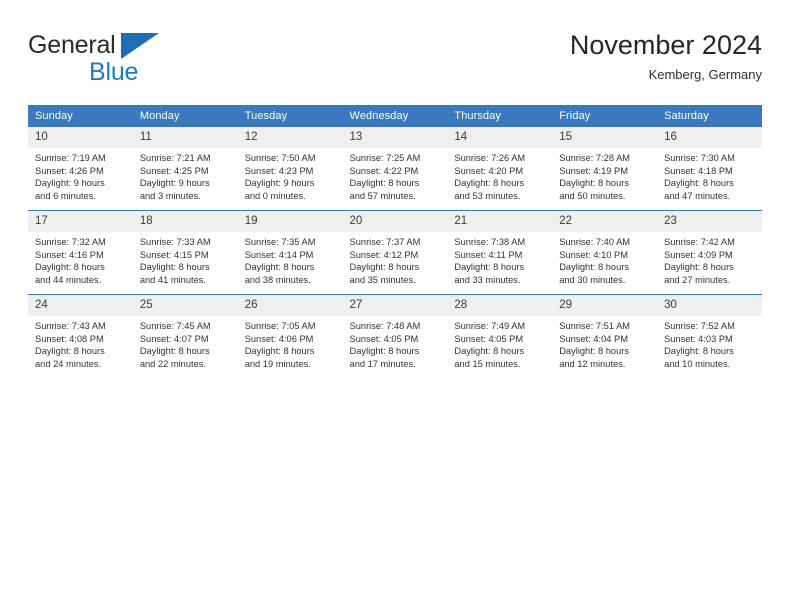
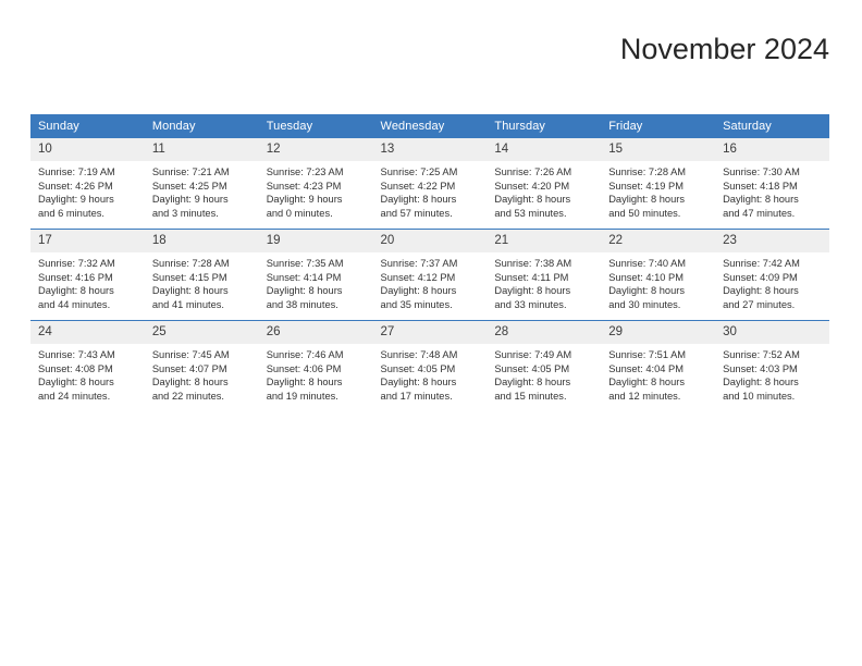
- General
- Blue
  November 2024
- Kemberg, Germany
  Sunday	Monday	Tuesday	Wednesday	Thursday	Friday	Saturday
- 10Sunrise: 7:19 AMSunset: 4:26 PMDaylight: 9 hoursand 6 minutes.	11Sunrise: 7:21 AMSunset: 4:25 PMDaylight: 9 hoursand 3 minutes.	12Sunrise: 7:50 AMSunset: 4:23 PMDaylight: 9 hoursand 0 minutes.	13Sunrise: 7:25 AMSunset: 4:22 PMDaylight: 8 hoursand 57 minutes.	14Sunrise: 7:26 AMSunset: 4:20 PMDaylight: 8 hoursand 53 minutes.	15Sunrise: 7:28 AMSunset: 4:19 PMDaylight: 8 hoursand 50 minutes.	16Sunrise: 7:30 AMSunset: 4:18 PMDaylight: 8 hoursand 47 minutes.
+ 10Sunrise: 7:19 AMSunset: 4:26 PMDaylight: 9 hoursand 6 minutes.	11Sunrise: 7:21 AMSunset: 4:25 PMDaylight: 9 hoursand 3 minutes.	12Sunrise: 7:23 AMSunset: 4:23 PMDaylight: 9 hoursand 0 minutes.	13Sunrise: 7:25 AMSunset: 4:22 PMDaylight: 8 hoursand 57 minutes.	14Sunrise: 7:26 AMSunset: 4:20 PMDaylight: 8 hoursand 53 minutes.	15Sunrise: 7:28 AMSunset: 4:19 PMDaylight: 8 hoursand 50 minutes.	16Sunrise: 7:30 AMSunset: 4:18 PMDaylight: 8 hoursand 47 minutes.
- 17Sunrise: 7:32 AMSunset: 4:16 PMDaylight: 8 hoursand 44 minutes.	18Sunrise: 7:33 AMSunset: 4:15 PMDaylight: 8 hoursand 41 minutes.	19Sunrise: 7:35 AMSunset: 4:14 PMDaylight: 8 hoursand 38 minutes.	20Sunrise: 7:37 AMSunset: 4:12 PMDaylight: 8 hoursand 35 minutes.	21Sunrise: 7:38 AMSunset: 4:11 PMDaylight: 8 hoursand 33 minutes.	22Sunrise: 7:40 AMSunset: 4:10 PMDaylight: 8 hoursand 30 minutes.	23Sunrise: 7:42 AMSunset: 4:09 PMDaylight: 8 hoursand 27 minutes.
+ 17Sunrise: 7:32 AMSunset: 4:16 PMDaylight: 8 hoursand 44 minutes.	18Sunrise: 7:28 AMSunset: 4:15 PMDaylight: 8 hoursand 41 minutes.	19Sunrise: 7:35 AMSunset: 4:14 PMDaylight: 8 hoursand 38 minutes.	20Sunrise: 7:37 AMSunset: 4:12 PMDaylight: 8 hoursand 35 minutes.	21Sunrise: 7:38 AMSunset: 4:11 PMDaylight: 8 hoursand 33 minutes.	22Sunrise: 7:40 AMSunset: 4:10 PMDaylight: 8 hoursand 30 minutes.	23Sunrise: 7:42 AMSunset: 4:09 PMDaylight: 8 hoursand 27 minutes.
- 24Sunrise: 7:43 AMSunset: 4:08 PMDaylight: 8 hoursand 24 minutes.	25Sunrise: 7:45 AMSunset: 4:07 PMDaylight: 8 hoursand 22 minutes.	26Sunrise: 7:05 AMSunset: 4:06 PMDaylight: 8 hoursand 19 minutes.	27Sunrise: 7:48 AMSunset: 4:05 PMDaylight: 8 hoursand 17 minutes.	28Sunrise: 7:49 AMSunset: 4:05 PMDaylight: 8 hoursand 15 minutes.	29Sunrise: 7:51 AMSunset: 4:04 PMDaylight: 8 hoursand 12 minutes.	30Sunrise: 7:52 AMSunset: 4:03 PMDaylight: 8 hoursand 10 minutes.
+ 24Sunrise: 7:43 AMSunset: 4:08 PMDaylight: 8 hoursand 24 minutes.	25Sunrise: 7:45 AMSunset: 4:07 PMDaylight: 8 hoursand 22 minutes.	26Sunrise: 7:46 AMSunset: 4:06 PMDaylight: 8 hoursand 19 minutes.	27Sunrise: 7:48 AMSunset: 4:05 PMDaylight: 8 hoursand 17 minutes.	28Sunrise: 7:49 AMSunset: 4:05 PMDaylight: 8 hoursand 15 minutes.	29Sunrise: 7:51 AMSunset: 4:04 PMDaylight: 8 hoursand 12 minutes.	30Sunrise: 7:52 AMSunset: 4:03 PMDaylight: 8 hoursand 10 minutes.
